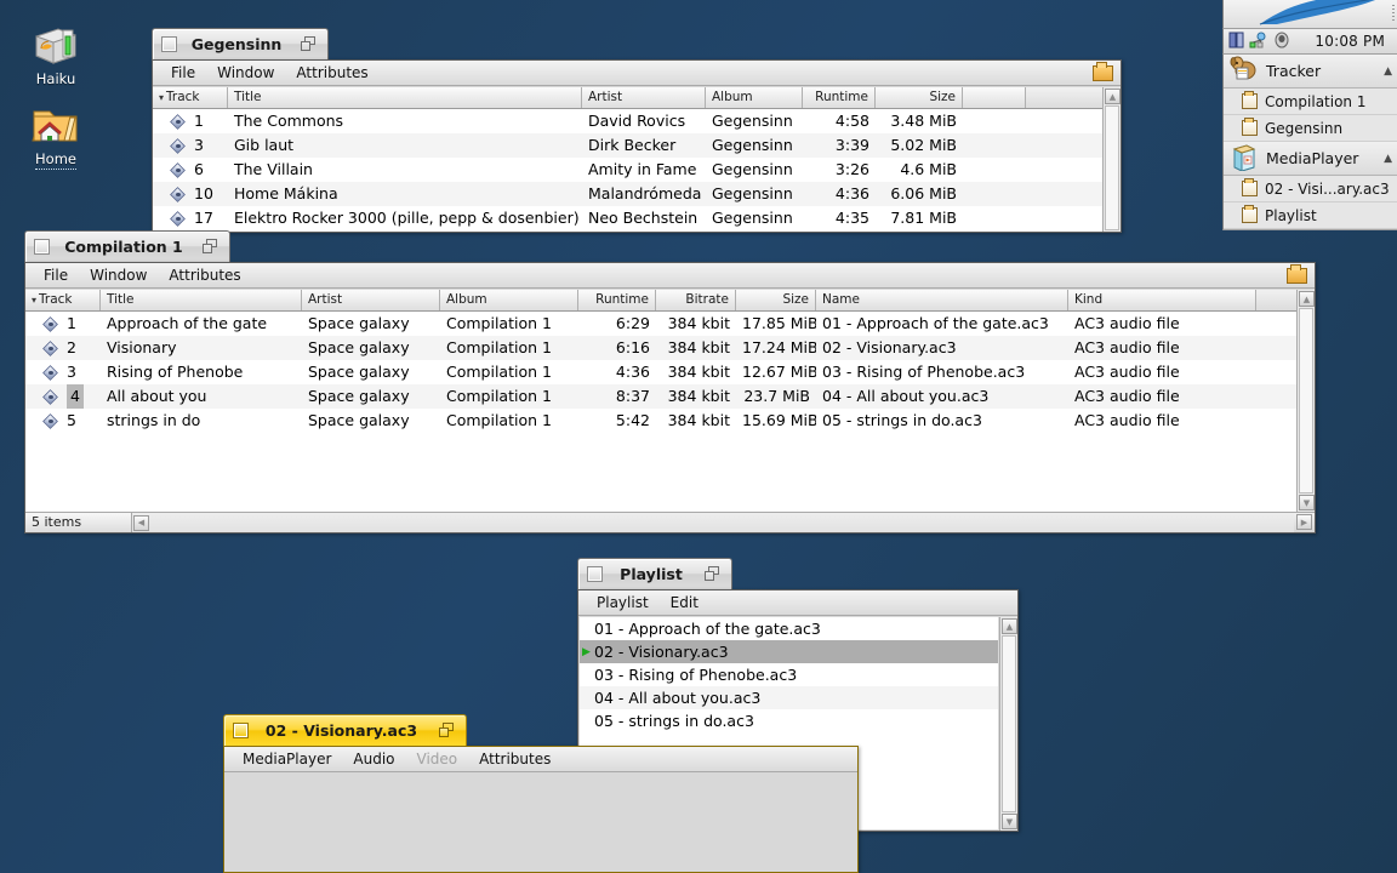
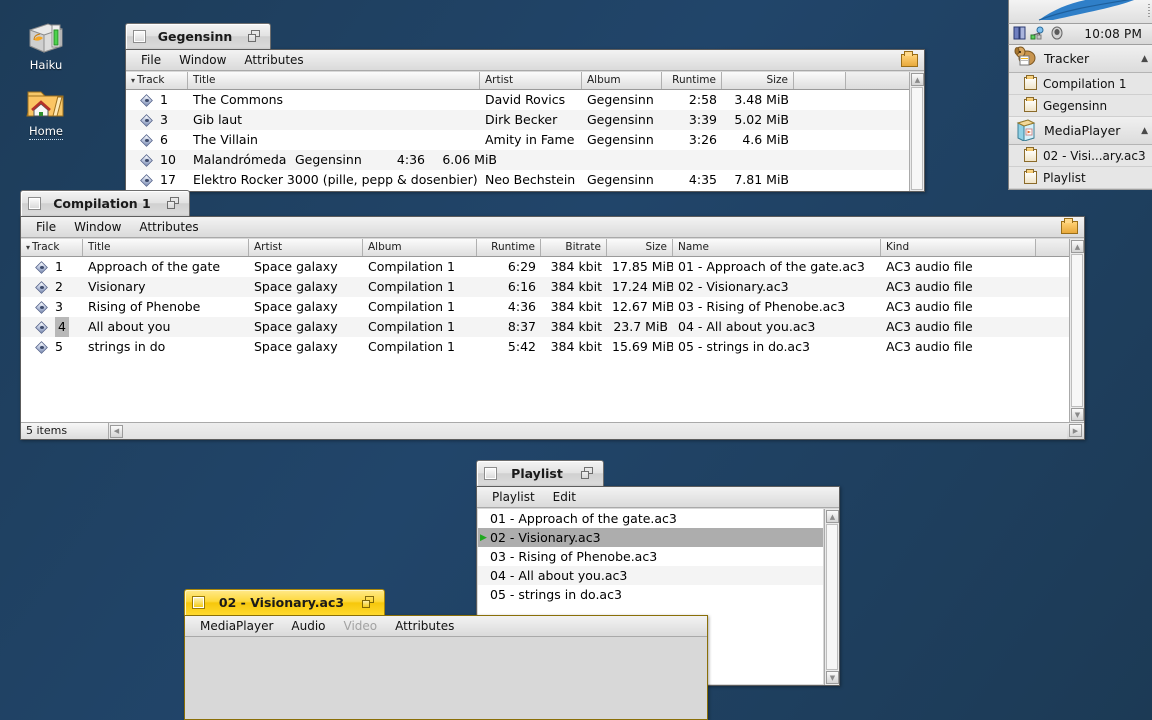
  Haiku
  Home
  10:08 PM
  Tracker
  ▲
  Compilation 1
  Gegensinn
  MediaPlayer
  ▲
  02 - Visi...ary.ac3
  Playlist
  Gegensinn
  File
  Window
  Attributes
  ▾ Track
  Title
  Artist
  Album
  Runtime
  Size
  1
  The Commons
  David Rovics
  Gegensinn
- 4:58
+ 2:58
  3.48 MiB
  3
  Gib laut
  Dirk Becker
  Gegensinn
  3:39
  5.02 MiB
  6
  The Villain
  Amity in Fame
  Gegensinn
  3:26
  4.6 MiB
  10
- Home Mákina
  Malandrómeda
  Gegensinn
  4:36
  6.06 MiB
  17
  Elektro Rocker 3000 (pille, pepp & dosenbier)
  Neo Bechstein
  Gegensinn
  4:35
  7.81 MiB
  ▲
  Compilation 1
  File
  Window
  Attributes
  ▾ Track
  Title
  Artist
  Album
  Runtime
  Bitrate
  Size
  Name
  Kind
  1
  Approach of the gate
  Space galaxy
  Compilation 1
  6:29
  384 kbit
  17.85 MiB
  01 - Approach of the gate.ac3
  AC3 audio file
  2
  Visionary
  Space galaxy
  Compilation 1
  6:16
  384 kbit
  17.24 MiB
  02 - Visionary.ac3
  AC3 audio file
  3
  Rising of Phenobe
  Space galaxy
  Compilation 1
  4:36
  384 kbit
  12.67 MiB
  03 - Rising of Phenobe.ac3
  AC3 audio file
  4
  All about you
  Space galaxy
  Compilation 1
  8:37
  384 kbit
  23.7 MiB
  04 - All about you.ac3
  AC3 audio file
  5
  strings in do
  Space galaxy
  Compilation 1
  5:42
  384 kbit
  15.69 MiB
  05 - strings in do.ac3
  AC3 audio file
  ▲
  ▼
  5 items
  ◀
  ▶
  Playlist
  Playlist
  Edit
  01 - Approach of the gate.ac3
  ▶
  02 - Visionary.ac3
  03 - Rising of Phenobe.ac3
  04 - All about you.ac3
  05 - strings in do.ac3
  ▲
  ▼
  02 - Visionary.ac3
  MediaPlayer
  Audio
  Video
  Attributes
